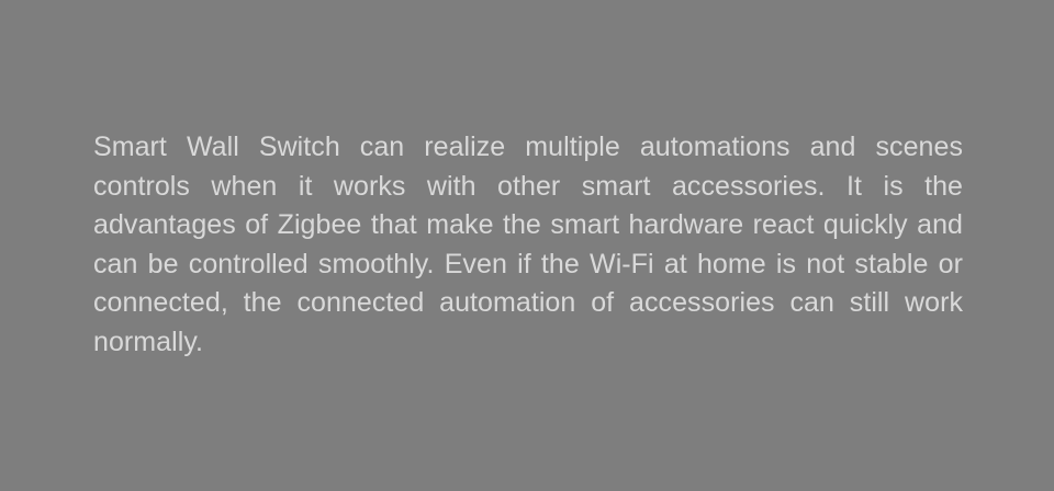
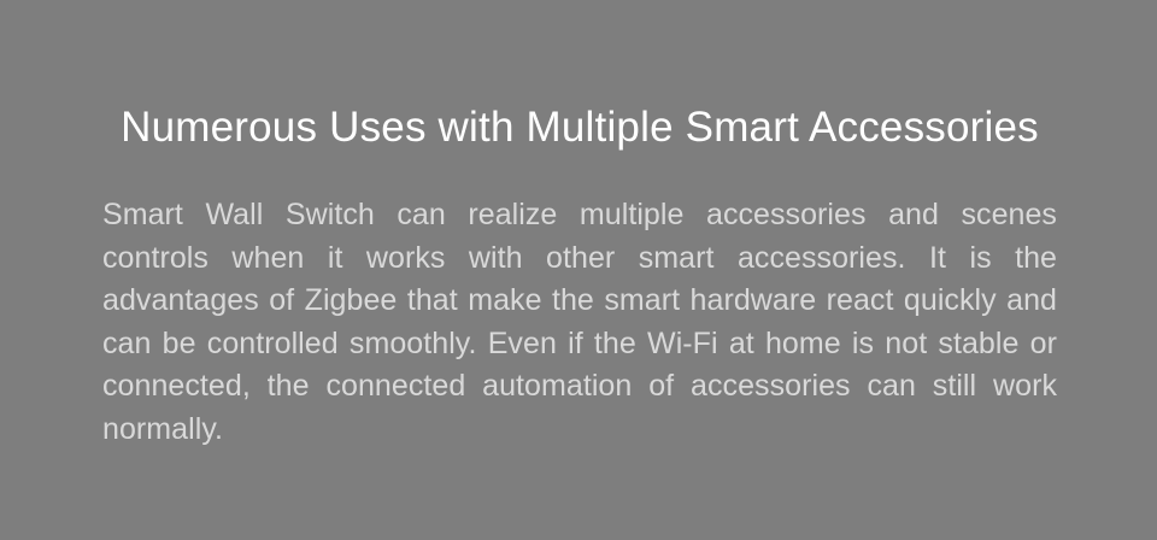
+ Numerous Uses with Multiple Smart Accessories
- Smart Wall Switch can realize multiple automations and scenes controls when it works with other smart accessories. It is the advantages of Zigbee that make the smart hardware react quickly and can be controlled smoothly. Even if the Wi-Fi at home is not stable or connected, the connected automation of accessories can still work normally.
+ Smart Wall Switch can realize multiple accessories and scenes controls when it works with other smart accessories. It is the advantages of Zigbee that make the smart hardware react quickly and can be controlled smoothly. Even if the Wi-Fi at home is not stable or connected, the connected automation of accessories can still work normally.
